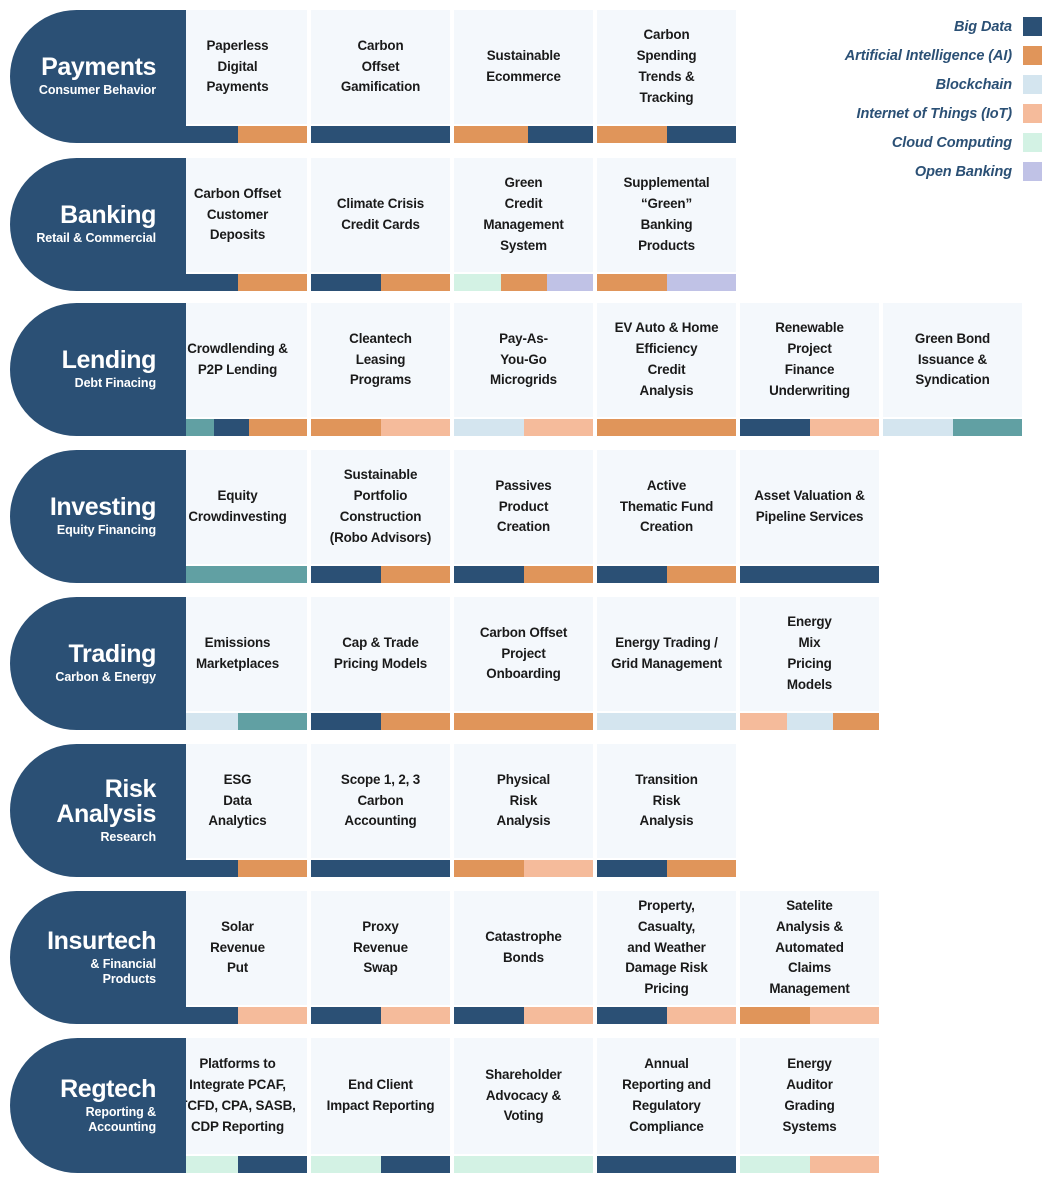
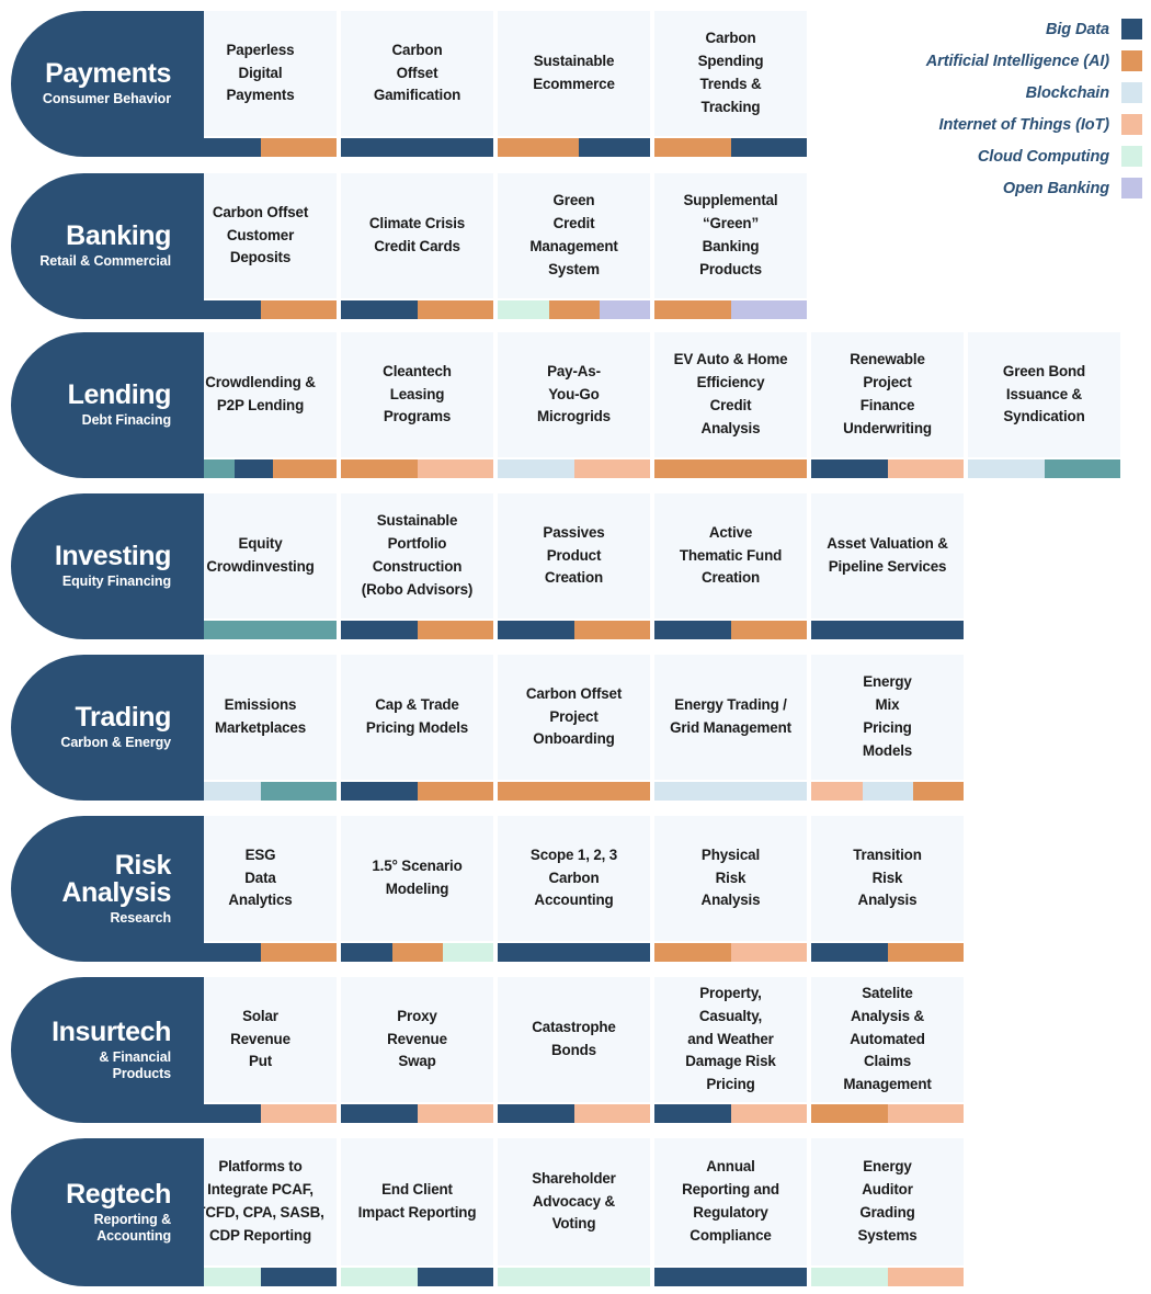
  Big Data
  Artificial Intelligence (AI)
  Blockchain
  Internet of Things (IoT)
  Cloud Computing
  Open Banking
  Payments
  Consumer Behavior
  Paperless
  Digital
  Payments
  Carbon
  Offset
  Gamification
  Sustainable
  Ecommerce
  Carbon
  Spending
  Trends &
  Tracking
  Banking
  Retail & Commercial
  Carbon Offset
  Customer
  Deposits
  Climate Crisis
  Credit Cards
  Green
  Credit
  Management
  System
  Supplemental
  “Green”
  Banking
  Products
  Lending
  Debt Finacing
  Crowdlending &
  P2P Lending
  Cleantech
  Leasing
  Programs
  Pay-As-
  You-Go
  Microgrids
  EV Auto & Home
  Efficiency
  Credit
  Analysis
  Renewable
  Project
  Finance
  Underwriting
  Green Bond
  Issuance &
  Syndication
  Investing
  Equity Financing
  Equity
  Crowdinvesting
  Sustainable
  Portfolio
  Construction
  (Robo Advisors)
  Passives
  Product
  Creation
  Active
  Thematic Fund
  Creation
  Asset Valuation &
  Pipeline Services
  Trading
  Carbon & Energy
  Emissions
  Marketplaces
  Cap & Trade
  Pricing Models
  Carbon Offset
  Project
  Onboarding
  Energy Trading /
  Grid Management
  Energy
  Mix
  Pricing
  Models
  Risk
  Analysis
  Research
  ESG
  Data
  Analytics
+ 1.5° Scenario
+ Modeling
  Scope 1, 2, 3
  Carbon
  Accounting
  Physical
  Risk
  Analysis
  Transition
  Risk
  Analysis
  Insurtech
  & Financial
  Products
  Solar
  Revenue
  Put
  Proxy
  Revenue
  Swap
  Catastrophe
  Bonds
  Property,
  Casualty,
  and Weather
  Damage Risk
  Pricing
  Satelite
  Analysis &
  Automated
  Claims
  Management
  Regtech
  Reporting &
  Accounting
  Platforms to
  Integrate PCAF,
  CFD, CPA, SASB,
  CDP Reporting
  End Client
  Impact Reporting
  Shareholder
  Advocacy &
  Voting
  Annual
  Reporting and
  Regulatory
  Compliance
  Energy
  Auditor
  Grading
  Systems
